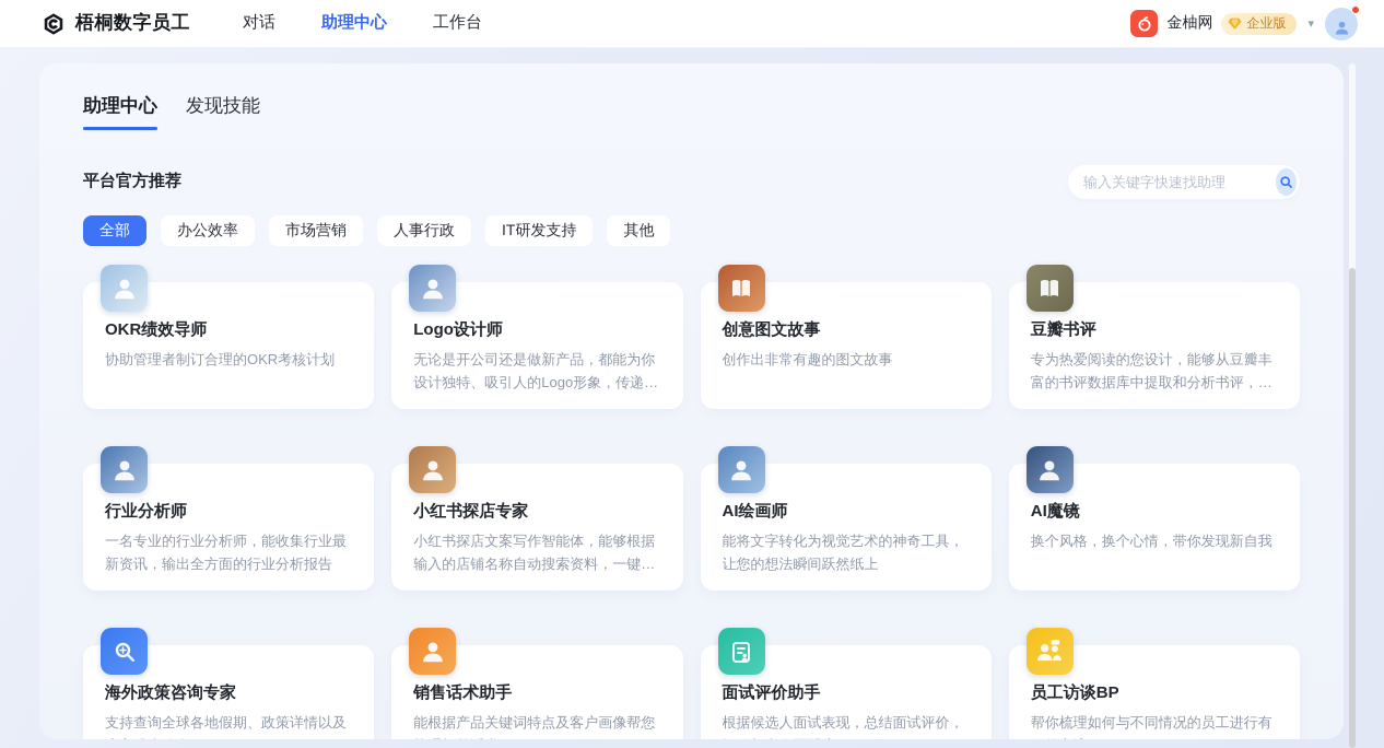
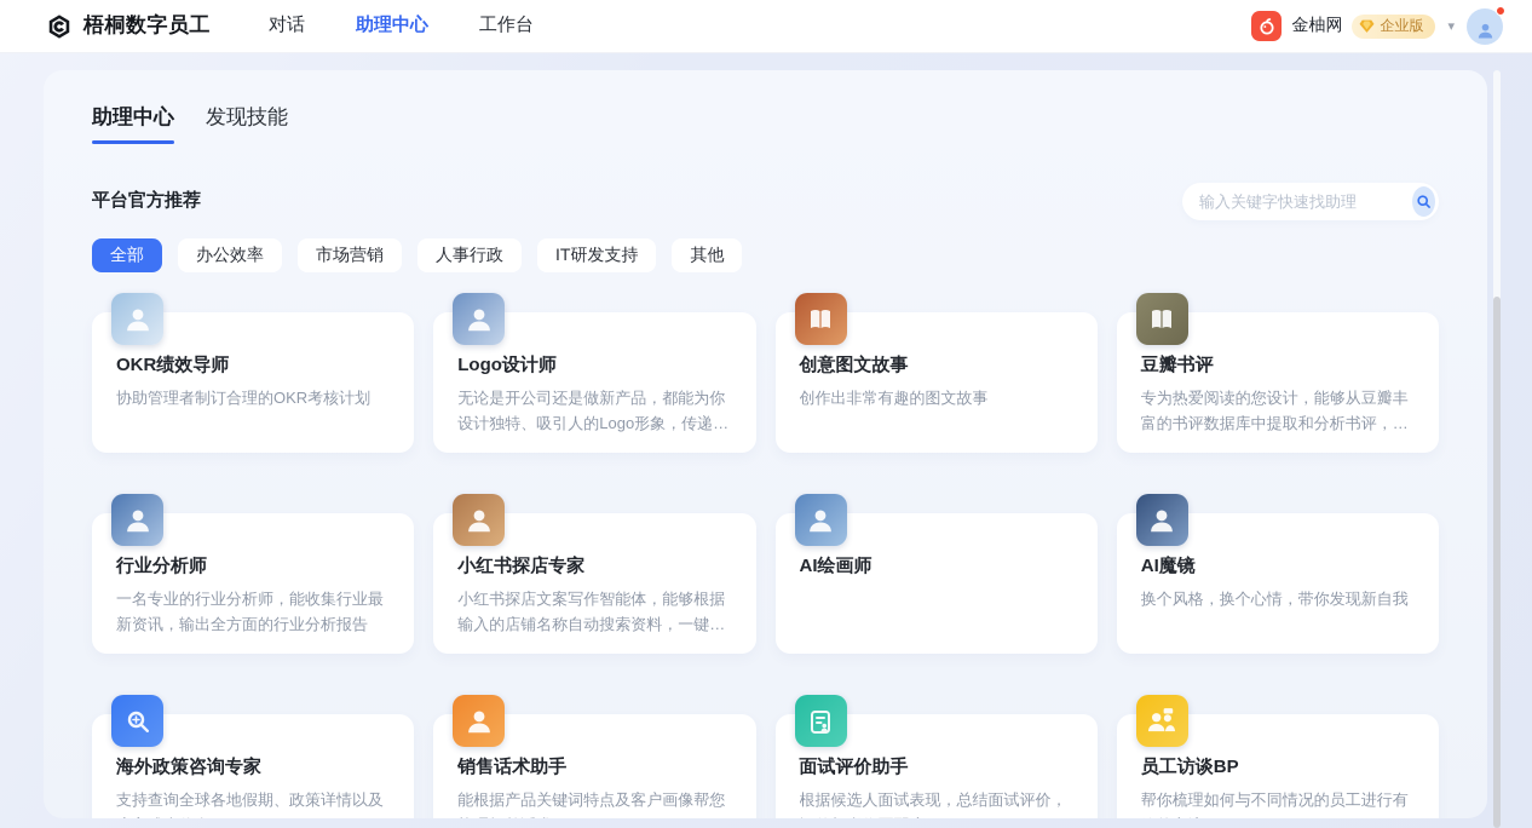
  梧桐数字员工
  对话
  助理中心
  工作台
  金柚网
  企业版
  ▾
  助理中心
  发现技能
  平台官方推荐
  输入关键字快速找助理
  全部
  办公效率
  市场营销
  人事行政
  IT研发支持
  其他
  OKR绩效导师
  协助管理者制订合理的OKR考核计划
  Logo设计师
  无论是开公司还是做新产品，都能为你设计独特、吸引人的Logo形象，传递品
  创意图文故事
  创作出非常有趣的图文故事
  豆瓣书评
  专为热爱阅读的您设计，能够从豆瓣丰富的书评数据库中提取和分析书评，带
  行业分析师
  一名专业的行业分析师，能收集行业最新资讯，输出全方面的行业分析报告
  小红书探店专家
  小红书探店文案写作智能体，能够根据输入的店铺名称自动搜索资料，一键写
  AI绘画师
- 能将文字转化为视觉艺术的神奇工具，让您的想法瞬间跃然纸上
  AI魔镜
  换个风格，换个心情，带你发现新自我
  海外政策咨询专家
  支持查询全球各地假期、政策详情以及
  销售话术助手
  能根据产品关键词特点及客户画像帮您
  面试评价助手
  员工访谈BP
  帮你梳理如何与不同情况的员工进行有
